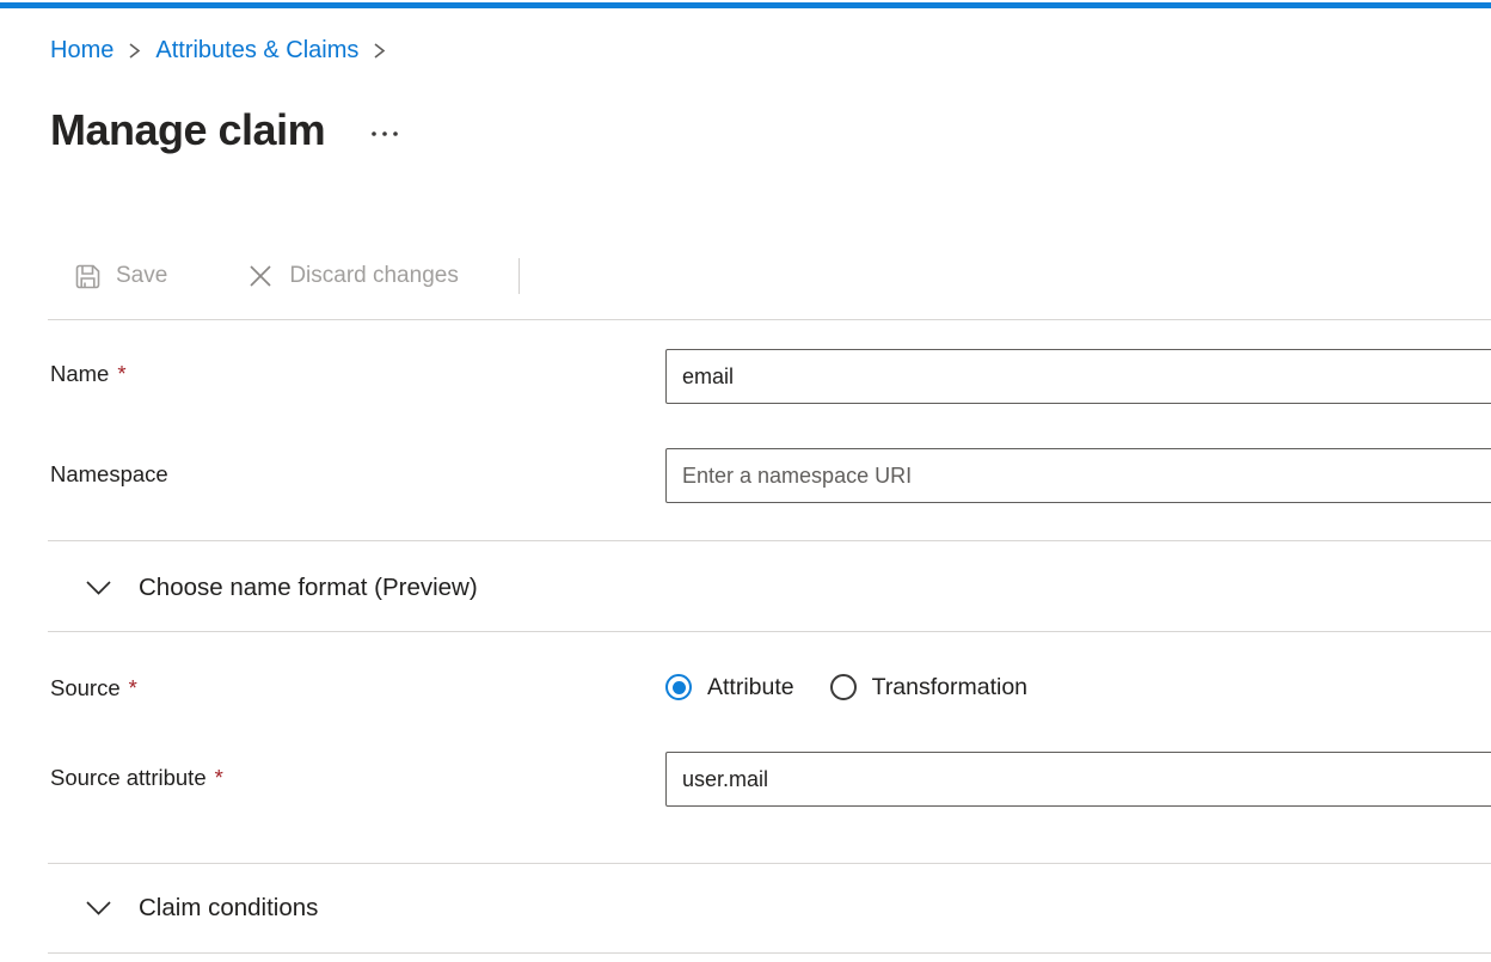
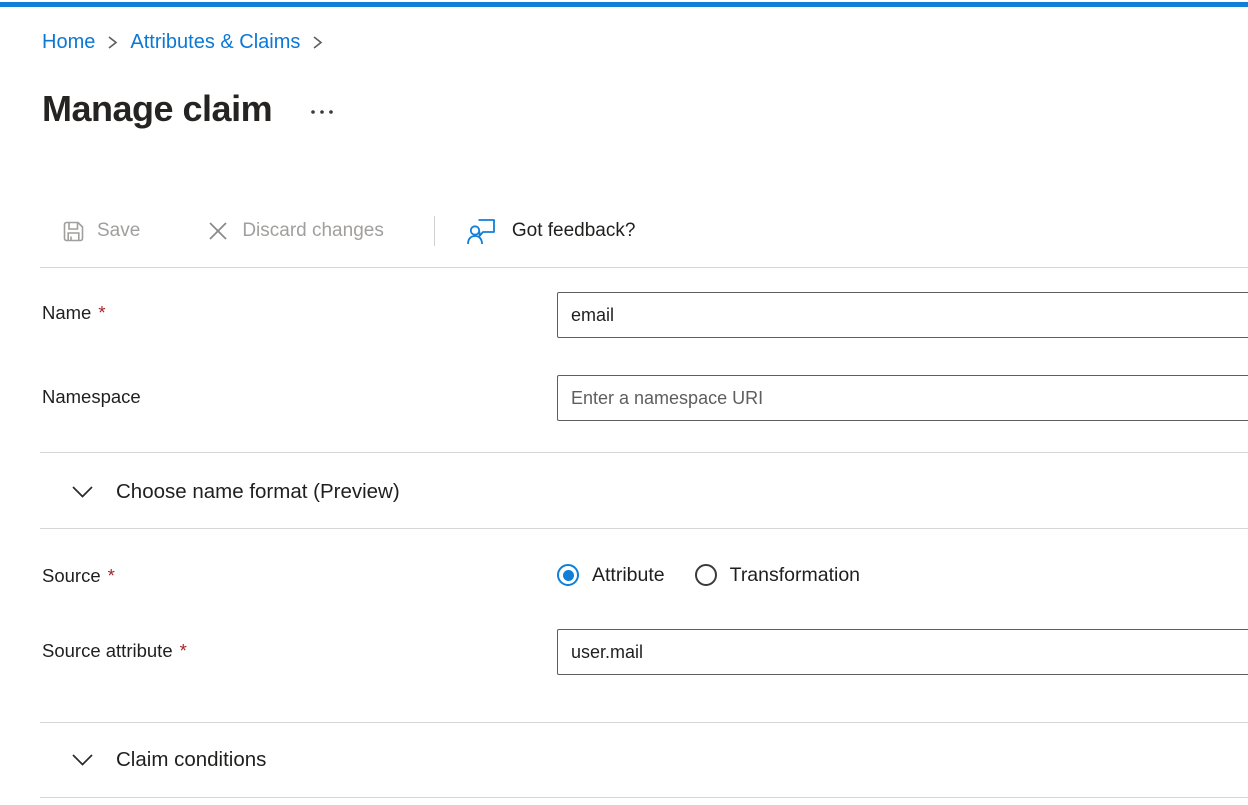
  Home
  Attributes & Claims
  Manage claim
  Save
  Discard changes
+ Got feedback?
  Name *
  email
  Namespace
  Enter a namespace URI
  Choose name format (Preview)
  Source *
  Attribute
  Transformation
  Source attribute *
  user.mail
  Claim conditions
